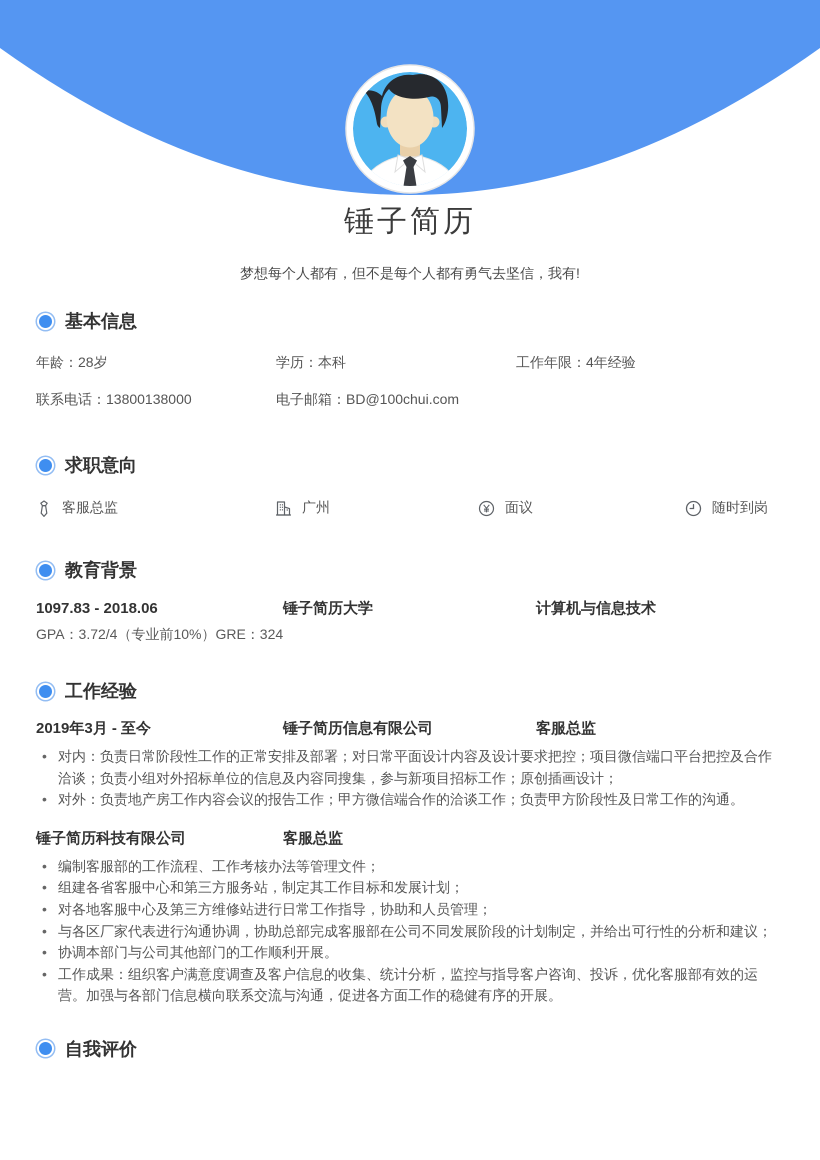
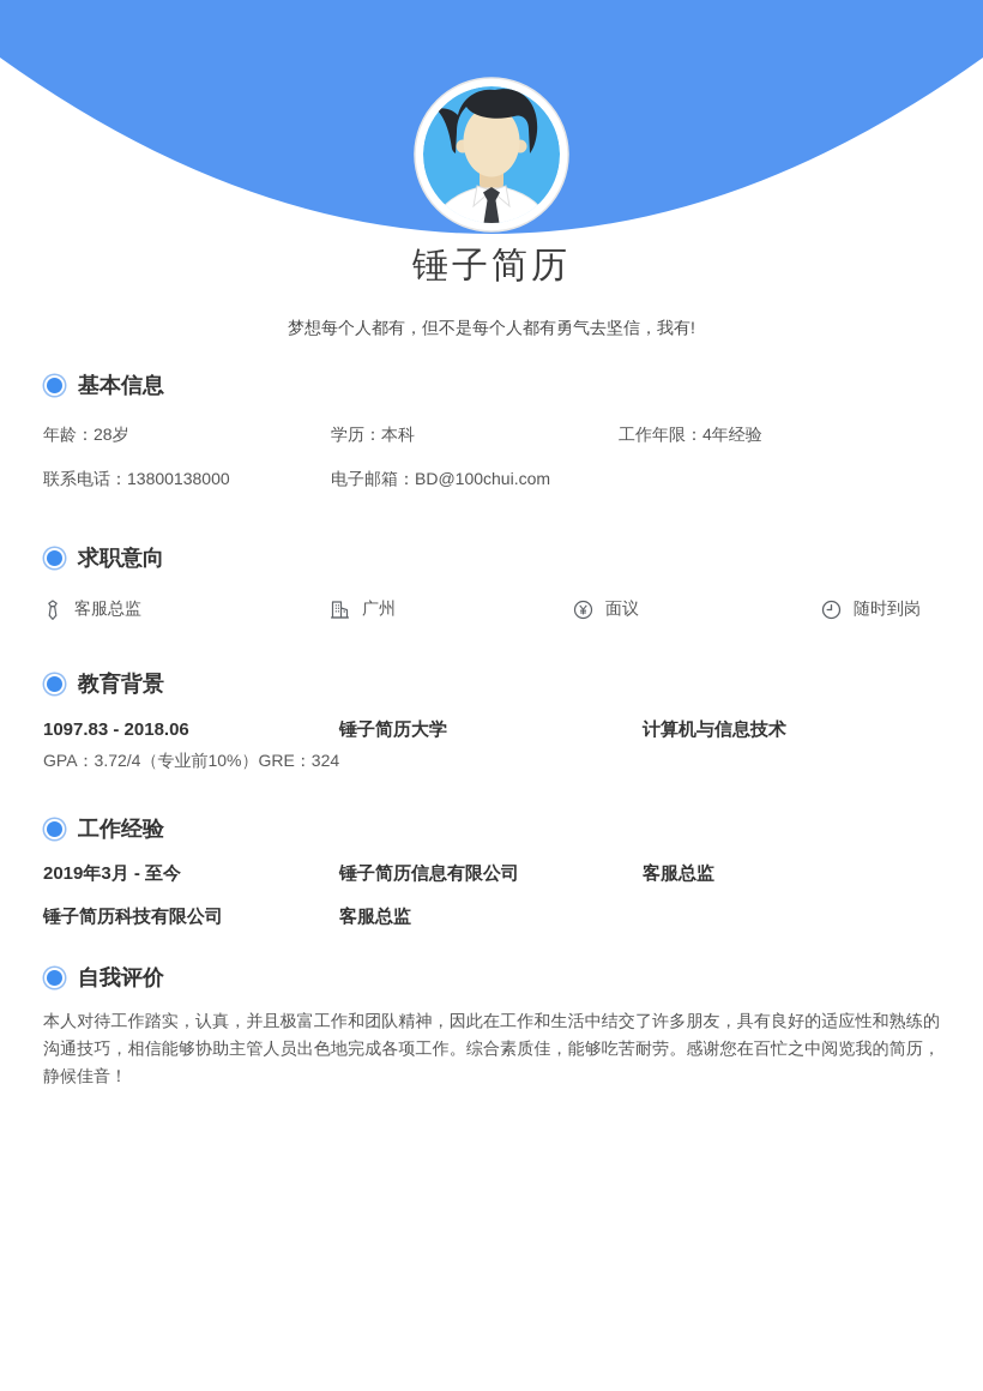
  锤子简历
  梦想每个人都有，但不是每个人都有勇气去坚信，我有!
  基本信息
  年龄：28岁
  学历：本科
  工作年限：4年经验
  联系电话：13800138000
  电子邮箱：BD@100chui.com
  求职意向
  客服总监
  广州
  面议
  随时到岗
  教育背景
  1097.83 - 2018.06
  锤子简历大学
  计算机与信息技术
  GPA：3.72/4（专业前10%）GRE：324
  工作经验
  2019年3月 - 至今
  锤子简历信息有限公司
  客服总监
- 对内：负责日常阶段性工作的正常安排及部署；对日常平面设计内容及设计要求把控；项目微信端口平台把控及合作洽谈；负责小组对外招标单位的信息及内容同搜集，参与新项目招标工作；原创插画设计；
- 对外：负责地产房工作内容会议的报告工作；甲方微信端合作的洽谈工作；负责甲方阶段性及日常工作的沟通。
  锤子简历科技有限公司
  客服总监
- 编制客服部的工作流程、工作考核办法等管理文件；
- 组建各省客服中心和第三方服务站，制定其工作目标和发展计划；
- 对各地客服中心及第三方维修站进行日常工作指导，协助和人员管理；
- 与各区厂家代表进行沟通协调，协助总部完成客服部在公司不同发展阶段的计划制定，并给出可行性的分析和建议；
- 协调本部门与公司其他部门的工作顺利开展。
- 工作成果：组织客户满意度调查及客户信息的收集、统计分析，监控与指导客户咨询、投诉，优化客服部有效的运营。加强与各部门信息横向联系交流与沟通，促进各方面工作的稳健有序的开展。
  自我评价
+ 本人对待工作踏实，认真，并且极富工作和团队精神，因此在工作和生活中结交了许多朋友，具有良好的适应性和熟练的沟通技巧，相信能够协助主管人员出色地完成各项工作。综合素质佳，能够吃苦耐劳。感谢您在百忙之中阅览我的简历，静候佳音！
